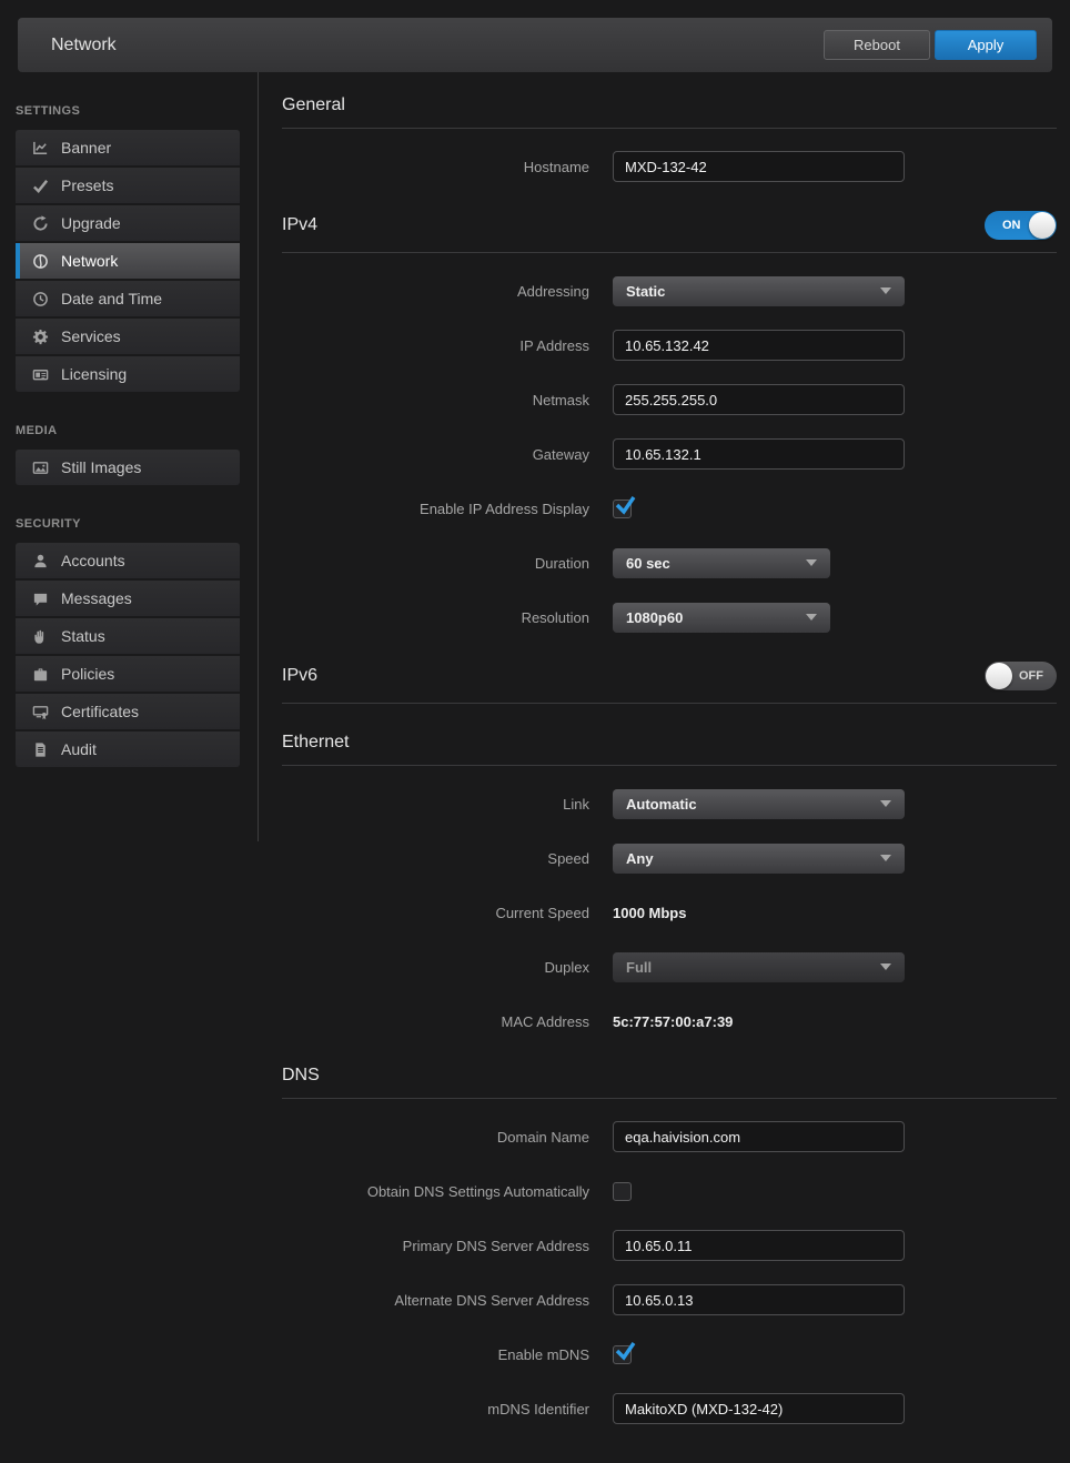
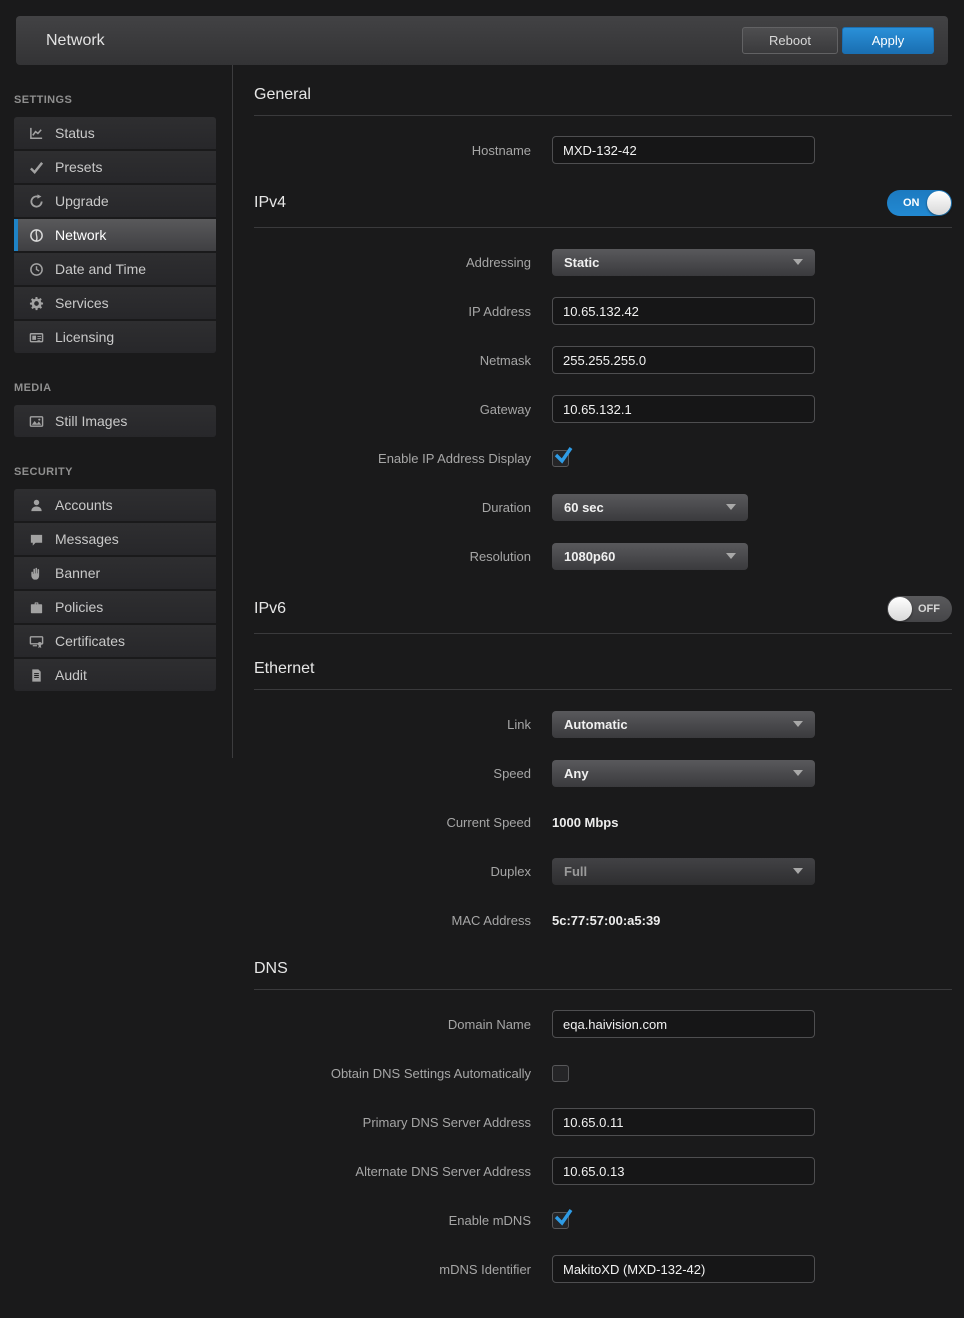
  Network
  Reboot
  Apply
  SETTINGS
- Banner
+ Status
  Presets
  Upgrade
  Network
  Date and Time
  Services
  Licensing
  MEDIA
  Still Images
  SECURITY
  Accounts
  Messages
- Status
+ Banner
  Policies
  Certificates
  Audit
  General
  Hostname
  MXD-132-42
  IPv4
  ON
  Addressing
  Static
  IP Address
  10.65.132.42
  Netmask
  255.255.255.0
  Gateway
  10.65.132.1
  Enable IP Address Display
  Duration
  60 sec
  Resolution
  1080p60
  IPv6
  OFF
  Ethernet
  Link
  Automatic
  Speed
  Any
  Current Speed
  1000 Mbps
  Duplex
  Full
  MAC Address
- 5c:77:57:00:a7:39
+ 5c:77:57:00:a5:39
  DNS
  Domain Name
  eqa.haivision.com
  Obtain DNS Settings Automatically
  Primary DNS Server Address
  10.65.0.11
  Alternate DNS Server Address
  10.65.0.13
  Enable mDNS
  mDNS Identifier
  MakitoXD (MXD-132-42)
